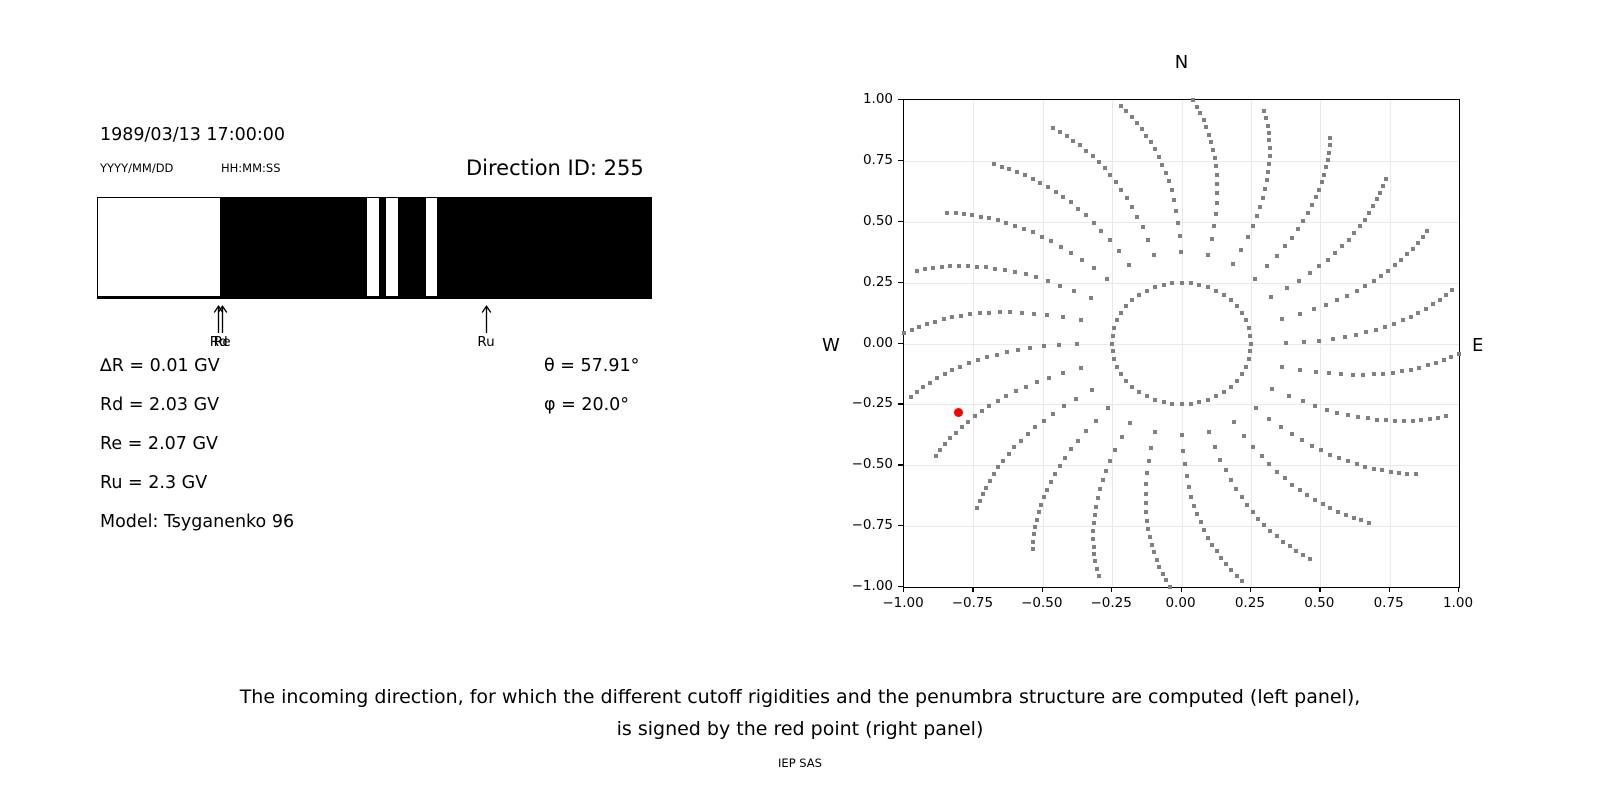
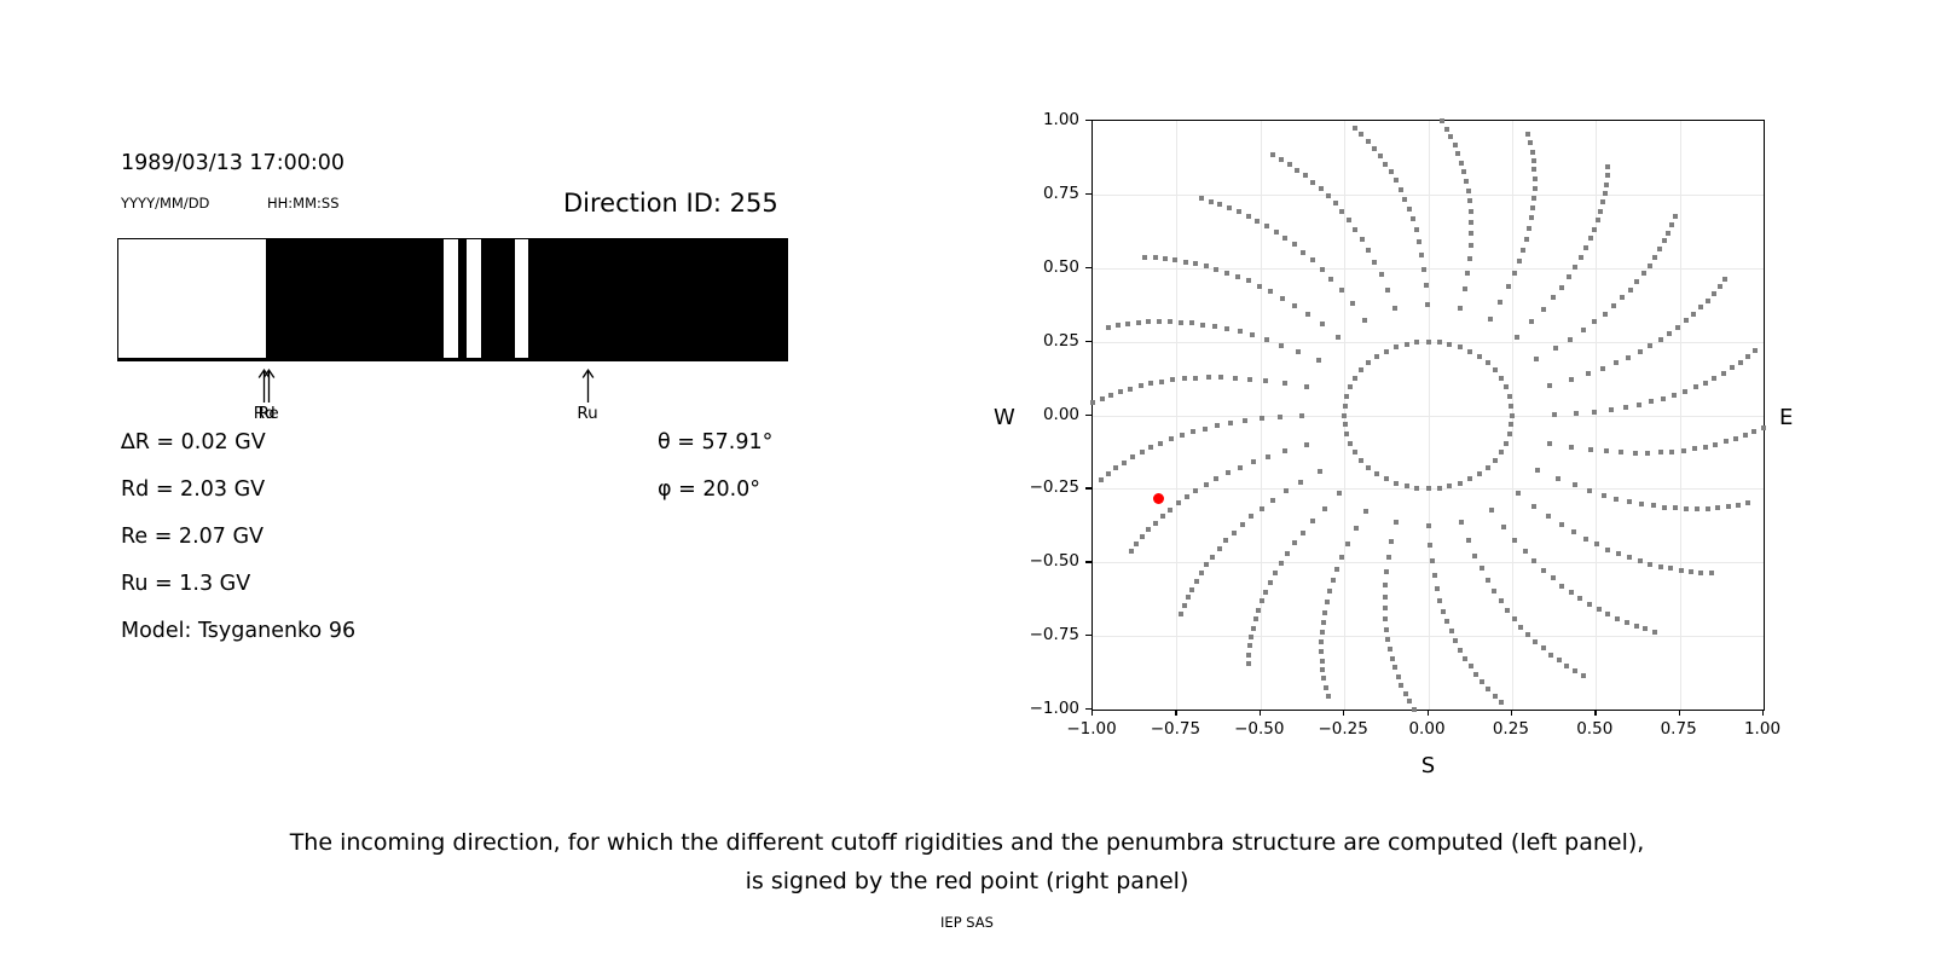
  1989/03/13 17:00:00
  YYYY/MM/DD
  HH:MM:SS
  Direction ID: 255
  Rd
  Re
  Ru
- ∆R = 0.01 GV
+ ∆R = 0.02 GV
  Rd = 2.03 GV
  Re = 2.07 GV
- Ru = 2.3 GV
+ Ru = 1.3 GV
  Model: Tsyganenko 96
  θ = 57.91°
  φ = 20.0°
- N
  W
  E
+ S
  −1.00
  −0.75
  −0.50
  −0.25
  0.00
  0.25
  0.50
  0.75
  1.00
  −1.00
  −0.75
  −0.50
  −0.25
  0.00
  0.25
  0.50
  0.75
  1.00
  The incoming direction, for which the different cutoff rigidities and the penumbra structure are computed (left panel),
  is signed by the red point (right panel)
  IEP SAS
